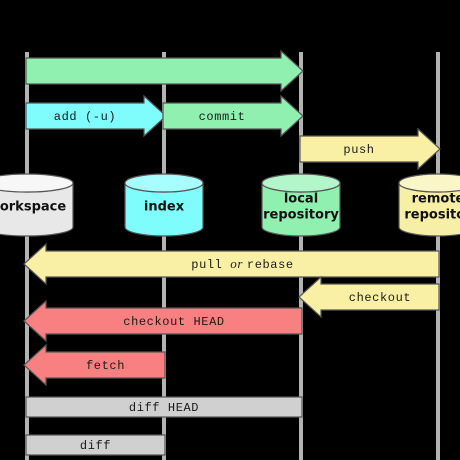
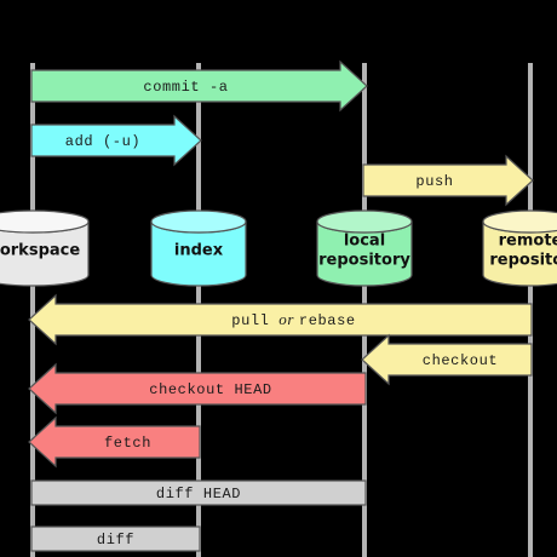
+ commit -a
  add (-u)
- commit
  push
  pull or rebase
  checkout
  checkout HEAD
  fetch
  diff HEAD
  diff
  orkspace
  index
  local
  repository
  remot
  reposit
